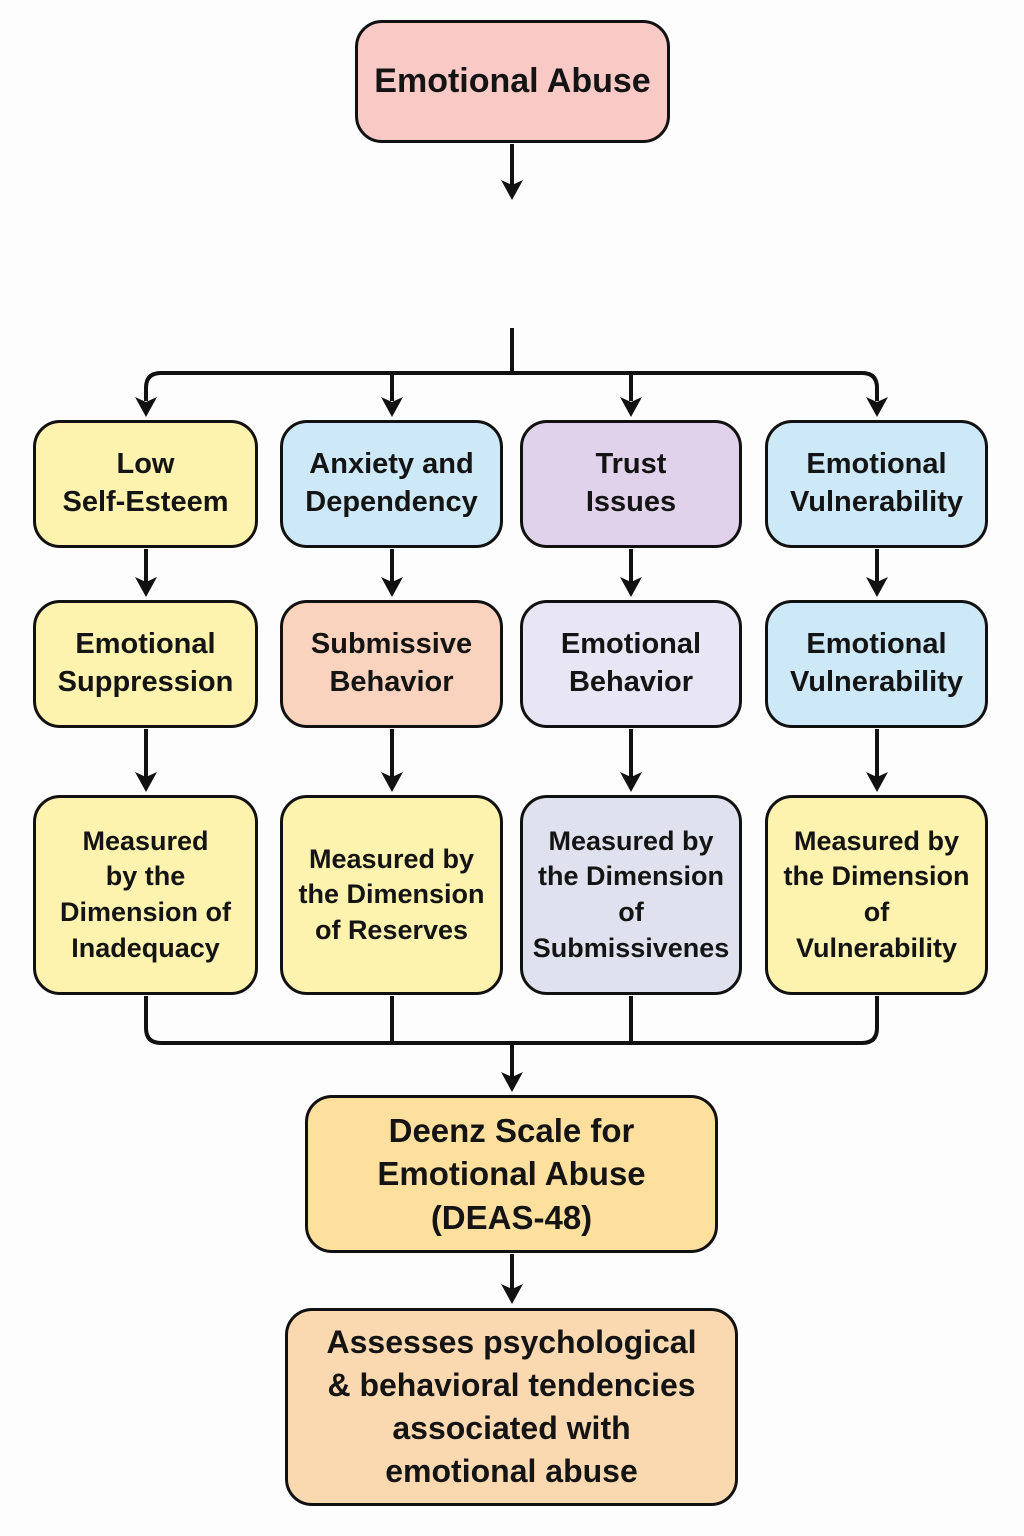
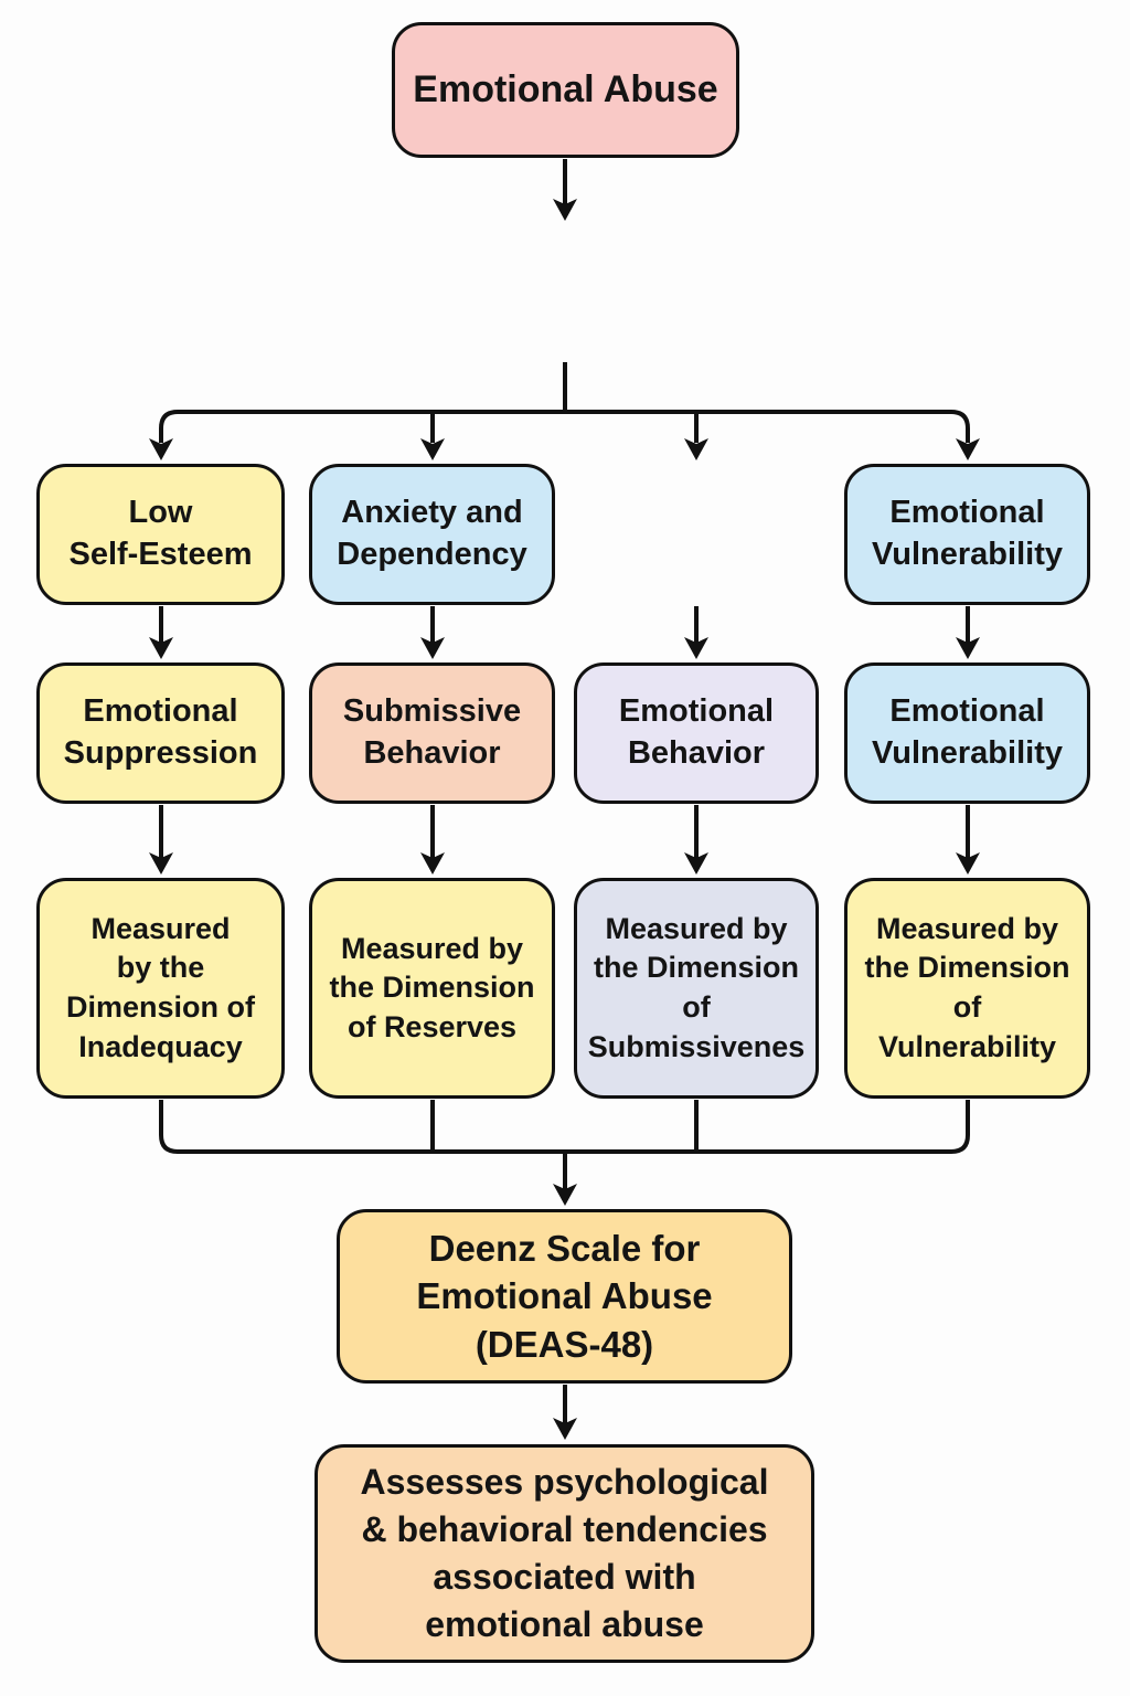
  Emotional Abuse
  Low
  Self-Esteem
  Anxiety and
  Dependency
- Trust
- Issues
  Emotional
  Vulnerability
  Emotional
  Suppression
  Submissive
  Behavior
  Emotional
  Behavior
  Emotional
  Vulnerability
  Measured
  by the
  Dimension of
  Inadequacy
  Measured by
  the Dimension
  of Reserves
  Measured by
  the Dimension
  of
  Submissivenes
  Measured by
  the Dimension
  of
  Vulnerability
  Deenz Scale for
  Emotional Abuse
  (DEAS-48)
  Assesses psychological
  & behavioral tendencies
  associated with
  emotional abuse
